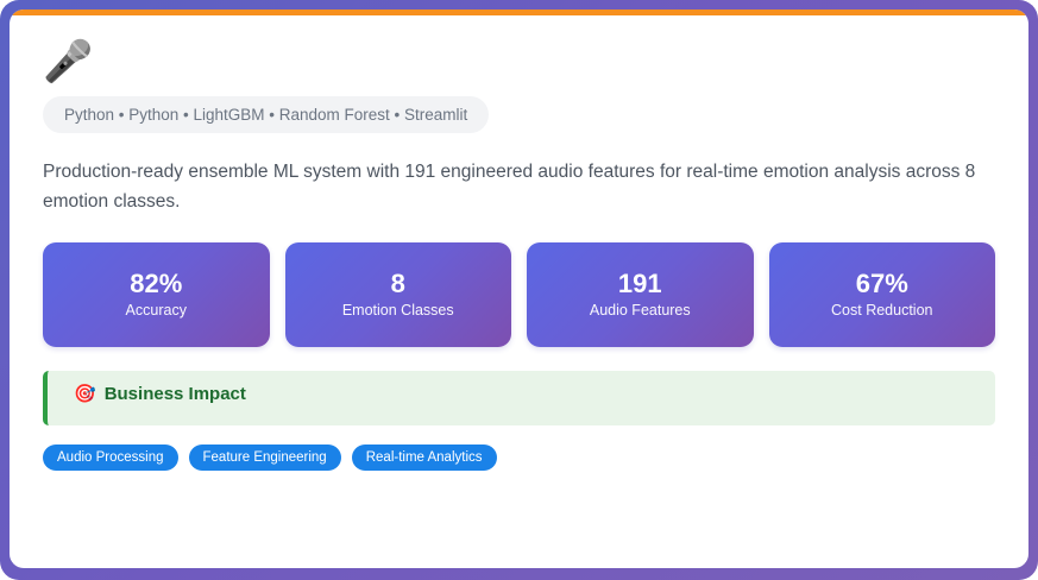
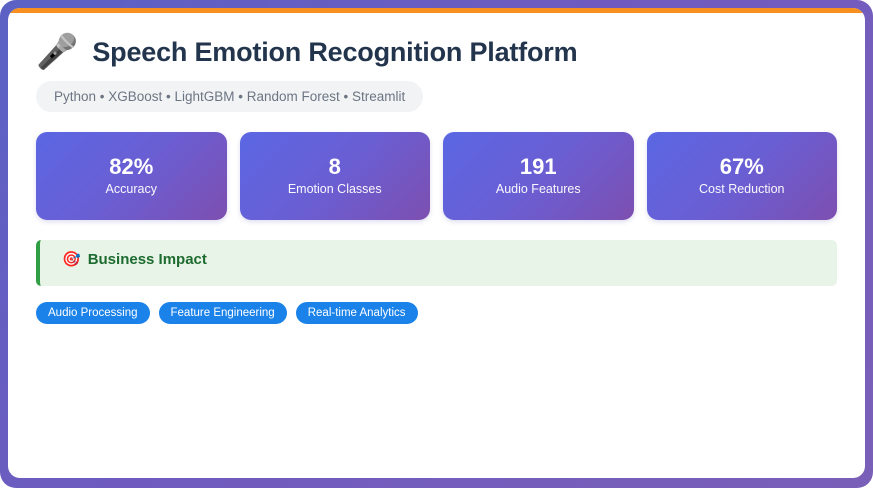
  🎤
+ Speech Emotion Recognition Platform
- Python • Python • LightGBM • Random Forest • Streamlit
+ Python • XGBoost • LightGBM • Random Forest • Streamlit
- Production-ready ensemble ML system with 191 engineered audio features for real-time emotion analysis across 8 emotion classes.
  82%
  Accuracy
  8
  Emotion Classes
  191
  Audio Features
  67%
  Cost Reduction
  🎯
  Business Impact
  Audio Processing
  Feature Engineering
  Real-time Analytics
